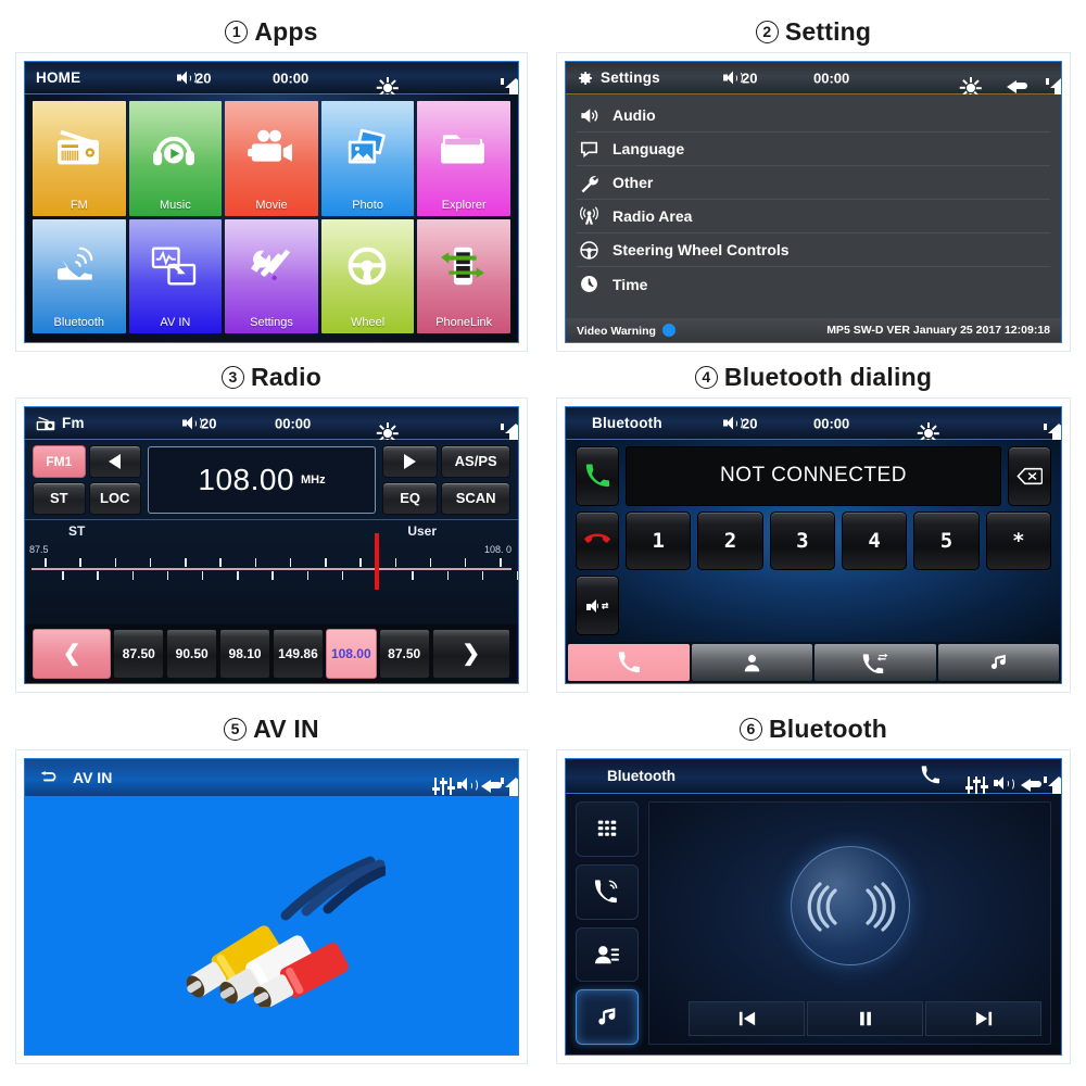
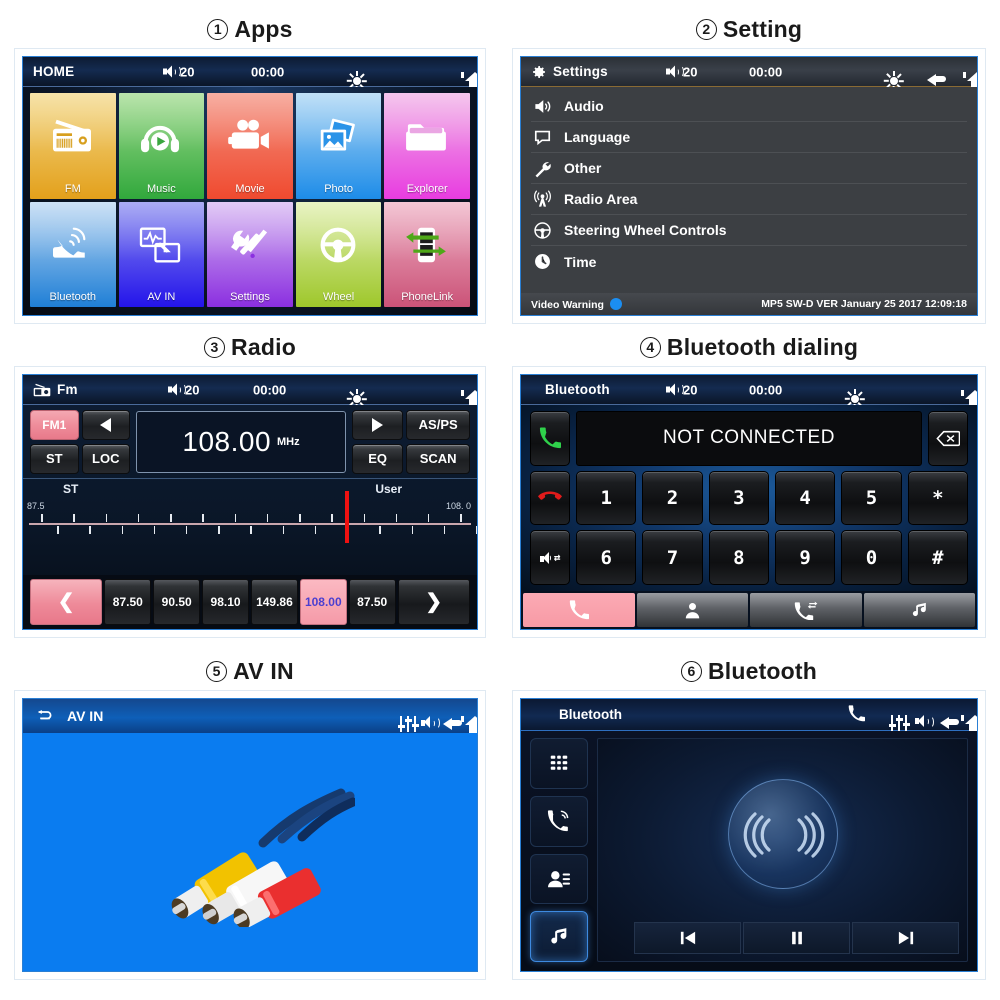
  1 Apps
  HOME
  20
  00:00
  FM
  Music
  Movie
  Photo
  Explorer
  Bluetooth
  AV IN
  Settings
  Wheel
  PhoneLink
  2 Setting
  Settings
  20
  00:00
  Audio
  Language
  Other
  Radio Area
  Steering Wheel Controls
  Time
  Video Warning
  MP5 SW-D VER January 25 2017 12:09:18
  3 Radio
  Fm
  20
  00:00
  FM1
  ST
  LOC
  108.00
  MHz
  AS/PS
  EQ
  SCAN
  ST
  User
  87.5
  108. 0
  ❮
  87.50
  90.50
  98.10
  149.86
  108.00
  87.50
  ❯
  4 Bluetooth dialing
  Bluetooth
  20
  00:00
  NOT CONNECTED
  1
  2
  3
  4
  5
  *
  ⇄
+ 6
+ 7
+ 8
+ 9
+ 0
+ #
  5 AV IN
  AV IN
  6 Bluetooth
  Bluetooth
